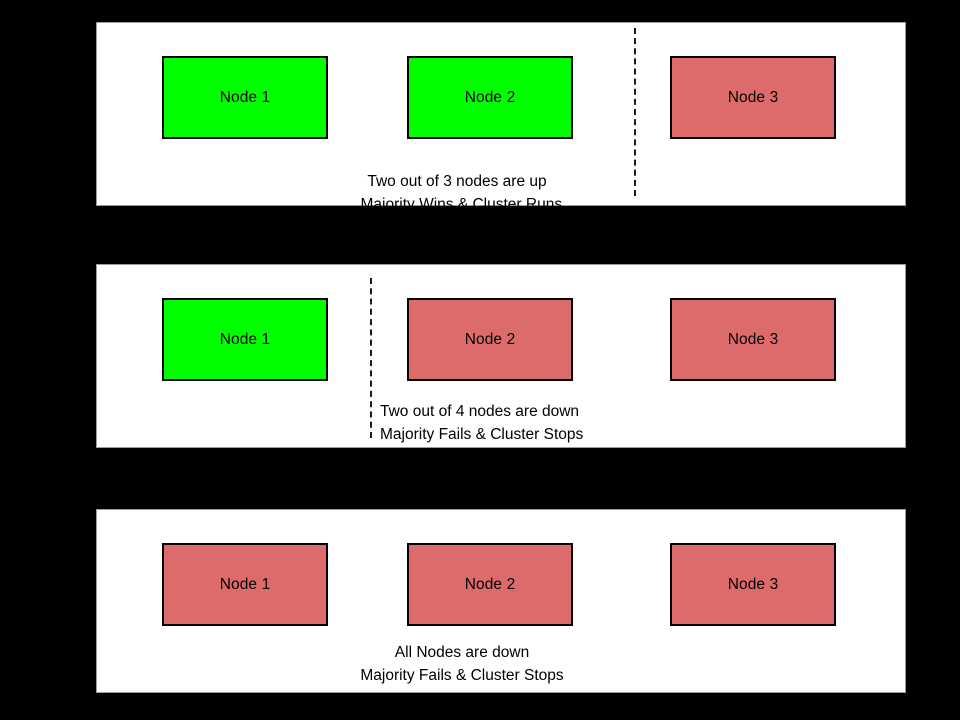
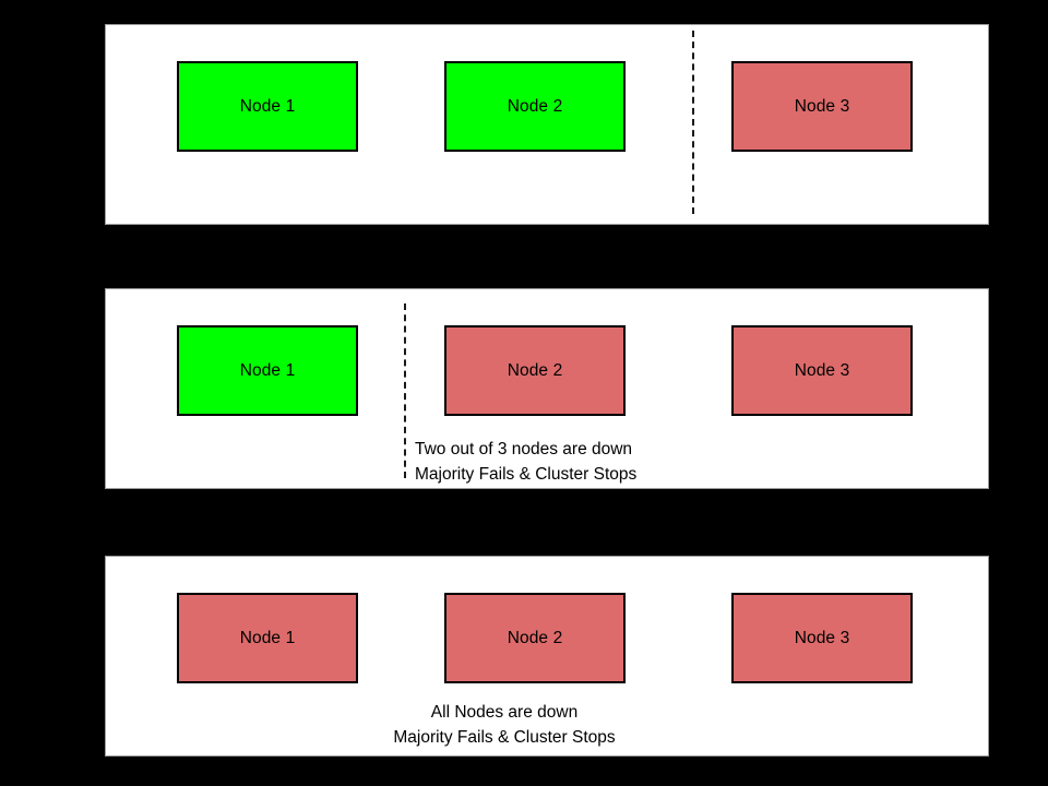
  Node 1
  Node 2
  Node 3
- Two out of 3 nodes are up
- , Majority Wins & Cluster Runs
  Node 1
  Node 2
  Node 3
- Two out of 4 nodes are down
+ Two out of 3 nodes are down
  Majority Fails & Cluster Stops
  Node 1
  Node 2
  Node 3
  All Nodes are down
  Majority Fails & Cluster Stops
